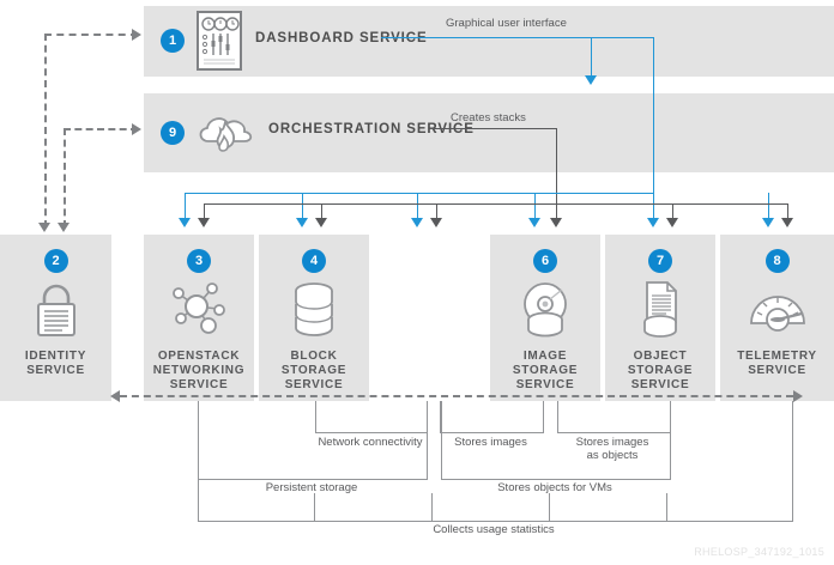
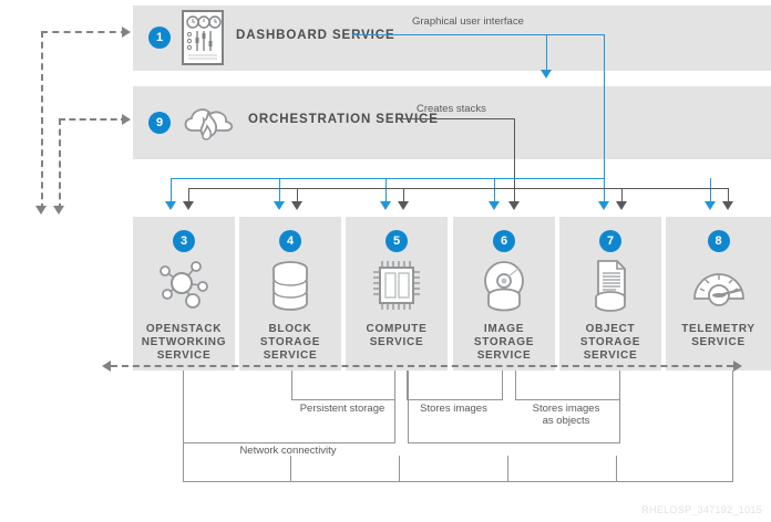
  1
  DASHBOARD SERVICE
  Graphical user interface
  9
  ORCHESTRATION SERVICE
  Creates stacks
- 2
- IDENTITY SERVICE
  3
  OPENSTACK NETWORKING SERVICE
  4
  BLOCK STORAGE SERVICE
+ 5
+ COMPUTE SERVICE
  6
  IMAGE STORAGE SERVICE
  7
  OBJECT STORAGE SERVICE
  8
  TELEMETRY SERVICE
- Network connectivity
+ Persistent storage
  Stores images
  Stores images
  as objects
- Persistent storage
+ Network connectivity
- Stores objects for VMs
- Collects usage statistics
  RHELOSP_347192_1015
